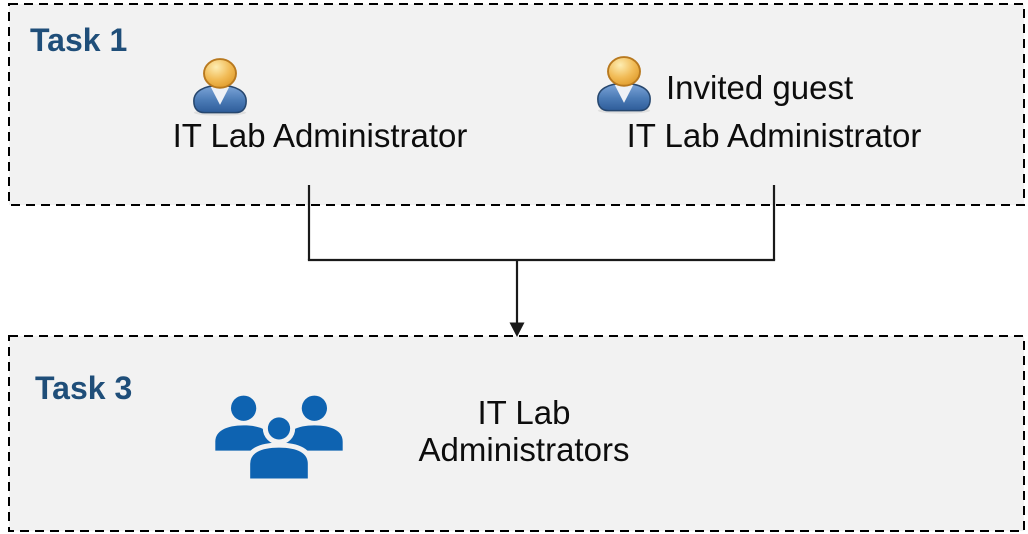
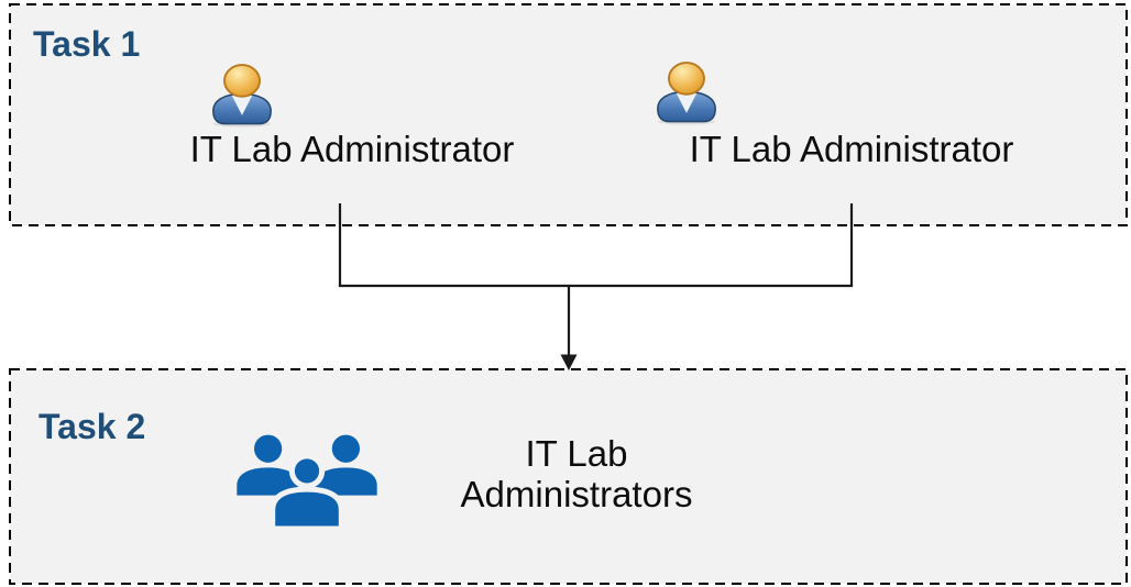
  Task 1
  IT Lab Administrator
- Invited guest
  IT Lab Administrator
- Task 3
+ Task 2
  IT Lab
  Administrators
